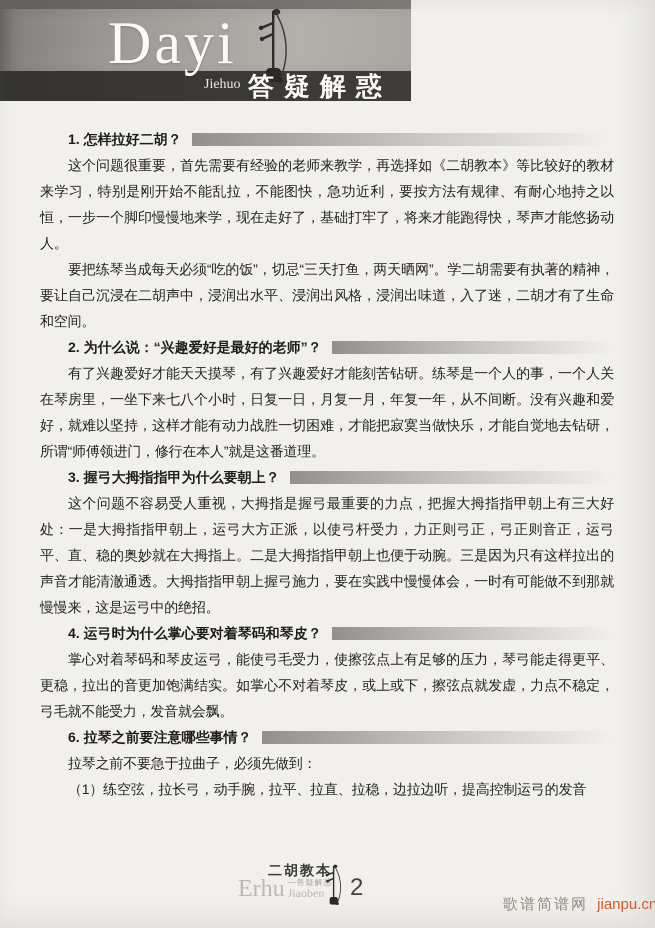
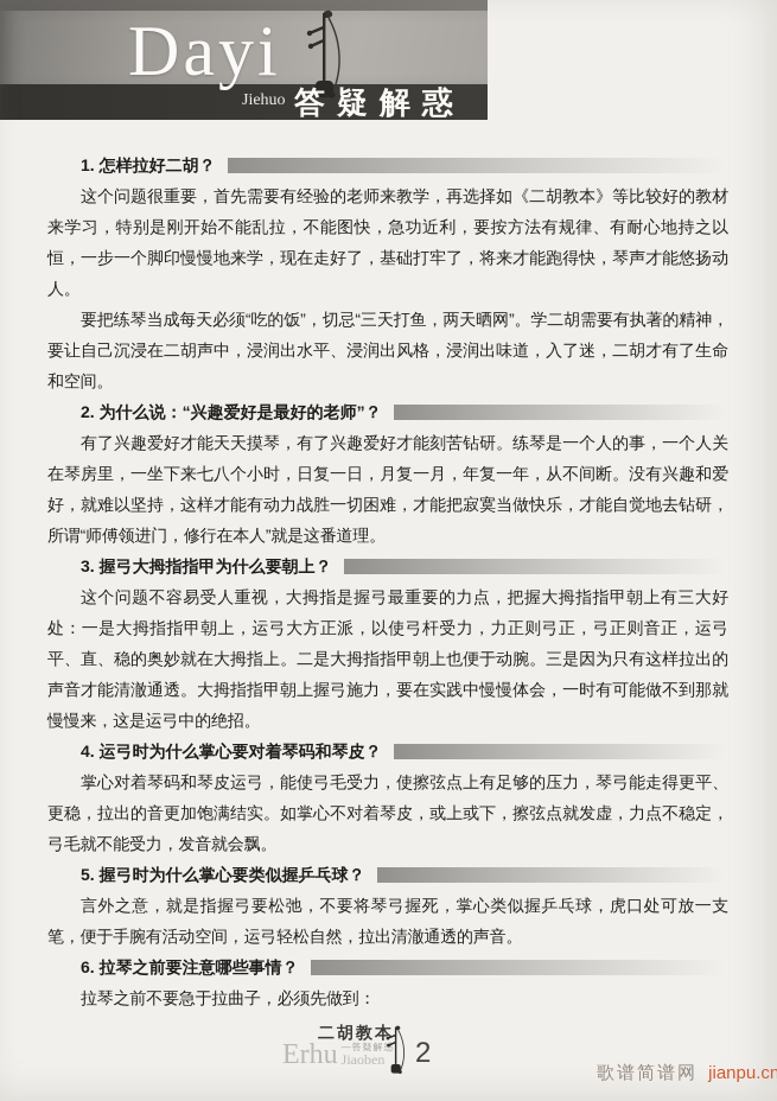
  Dayi
  Jiehuo
  答疑解惑
  1. 怎样拉好二胡？
  这个问题很重要，首先需要有经验的老师来教学，再选择如《二胡教本》等比较好的教材来学习，特别是刚开始不能乱拉，不能图快，急功近利，要按方法有规律、有耐心地持之以恒，一步一个脚印慢慢地来学，现在走好了，基础打牢了，将来才能跑得快，琴声才能悠扬动人。
  要把练琴当成每天必须“吃的饭”，切忌“三天打鱼，两天晒网”。学二胡需要有执著的精神，要让自己沉浸在二胡声中，浸润出水平、浸润出风格，浸润出味道，入了迷，二胡才有了生命和空间。
  2. 为什么说：“兴趣爱好是最好的老师”？
  有了兴趣爱好才能天天摸琴，有了兴趣爱好才能刻苦钻研。练琴是一个人的事，一个人关在琴房里，一坐下来七八个小时，日复一日，月复一月，年复一年，从不间断。没有兴趣和爱好，就难以坚持，这样才能有动力战胜一切困难，才能把寂寞当做快乐，才能自觉地去钻研，所谓“师傅领进门，修行在本人”就是这番道理。
  3. 握弓大拇指指甲为什么要朝上？
  这个问题不容易受人重视，大拇指是握弓最重要的力点，把握大拇指指甲朝上有三大好处：一是大拇指指甲朝上，运弓大方正派，以使弓杆受力，力正则弓正，弓正则音正，运弓平、直、稳的奥妙就在大拇指上。二是大拇指指甲朝上也便于动腕。三是因为只有这样拉出的声音才能清澈通透。大拇指指甲朝上握弓施力，要在实践中慢慢体会，一时有可能做不到那就慢慢来，这是运弓中的绝招。
  4. 运弓时为什么掌心要对着琴码和琴皮？
  掌心对着琴码和琴皮运弓，能使弓毛受力，使擦弦点上有足够的压力，琴弓能走得更平、更稳，拉出的音更加饱满结实。如掌心不对着琴皮，或上或下，擦弦点就发虚，力点不稳定，弓毛就不能受力，发音就会飘。
+ 5. 握弓时为什么掌心要类似握乒乓球？
+ 言外之意，就是指握弓要松弛，不要将琴弓握死，掌心类似握乒乓球，虎口处可放一支笔，便于手腕有活动空间，运弓轻松自然，拉出清澈通透的声音。
  6. 拉琴之前要注意哪些事情？
  拉琴之前不要急于拉曲子，必须先做到：
- （1）练空弦，拉长弓，动手腕，拉平、拉直、拉稳，边拉边听，提高控制运弓的发音
  二胡教本
  Erhu
  —答疑解惑
  Jiaoben
  2
  歌谱简谱网 jianpu.cn
